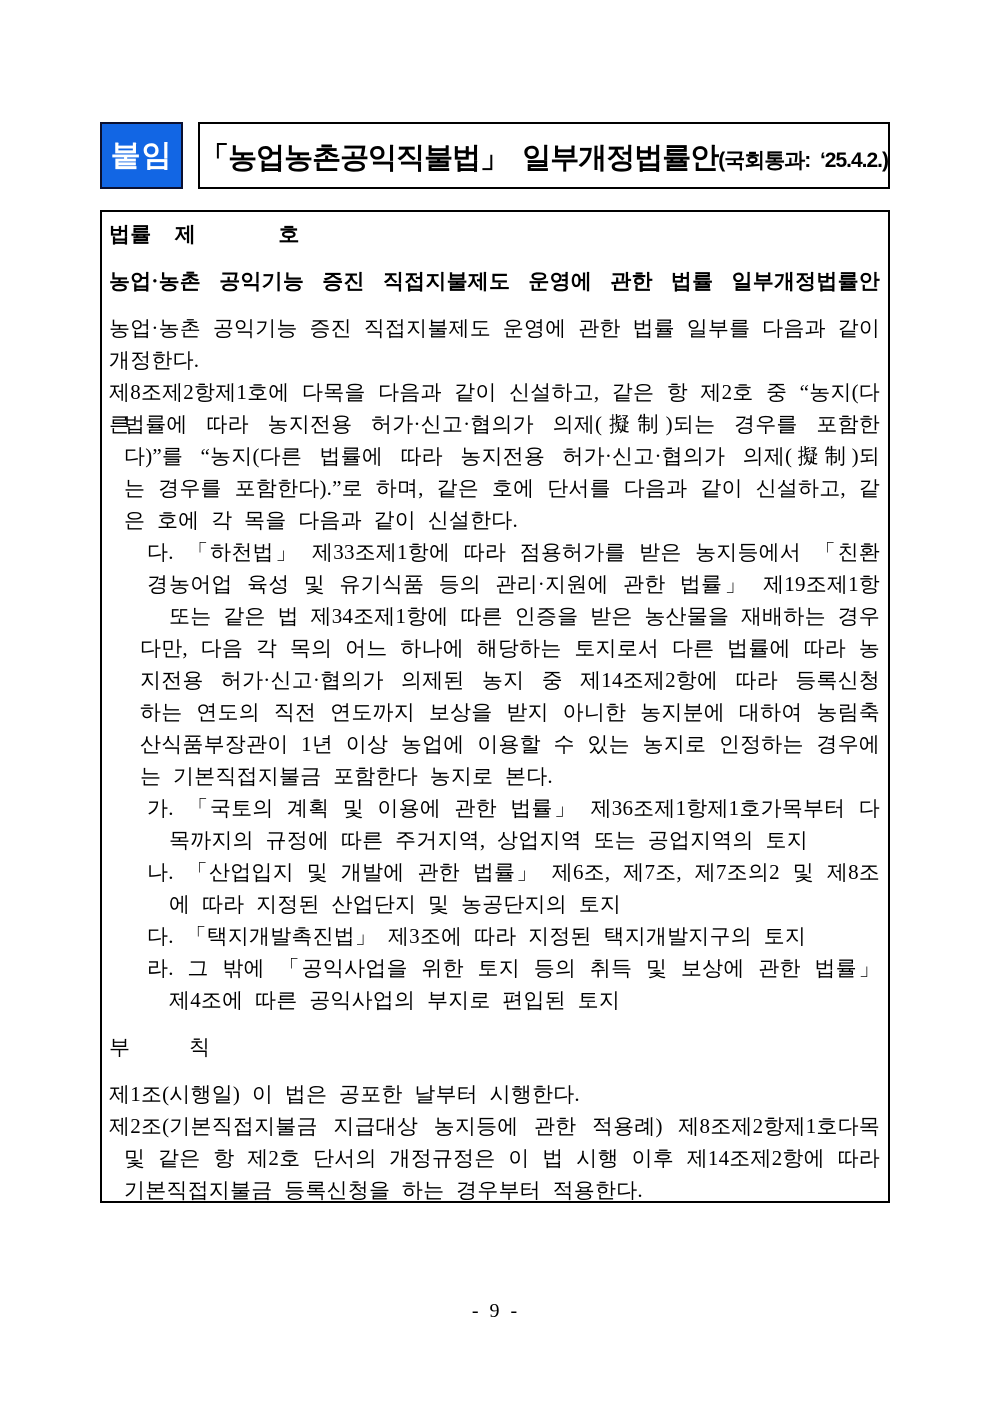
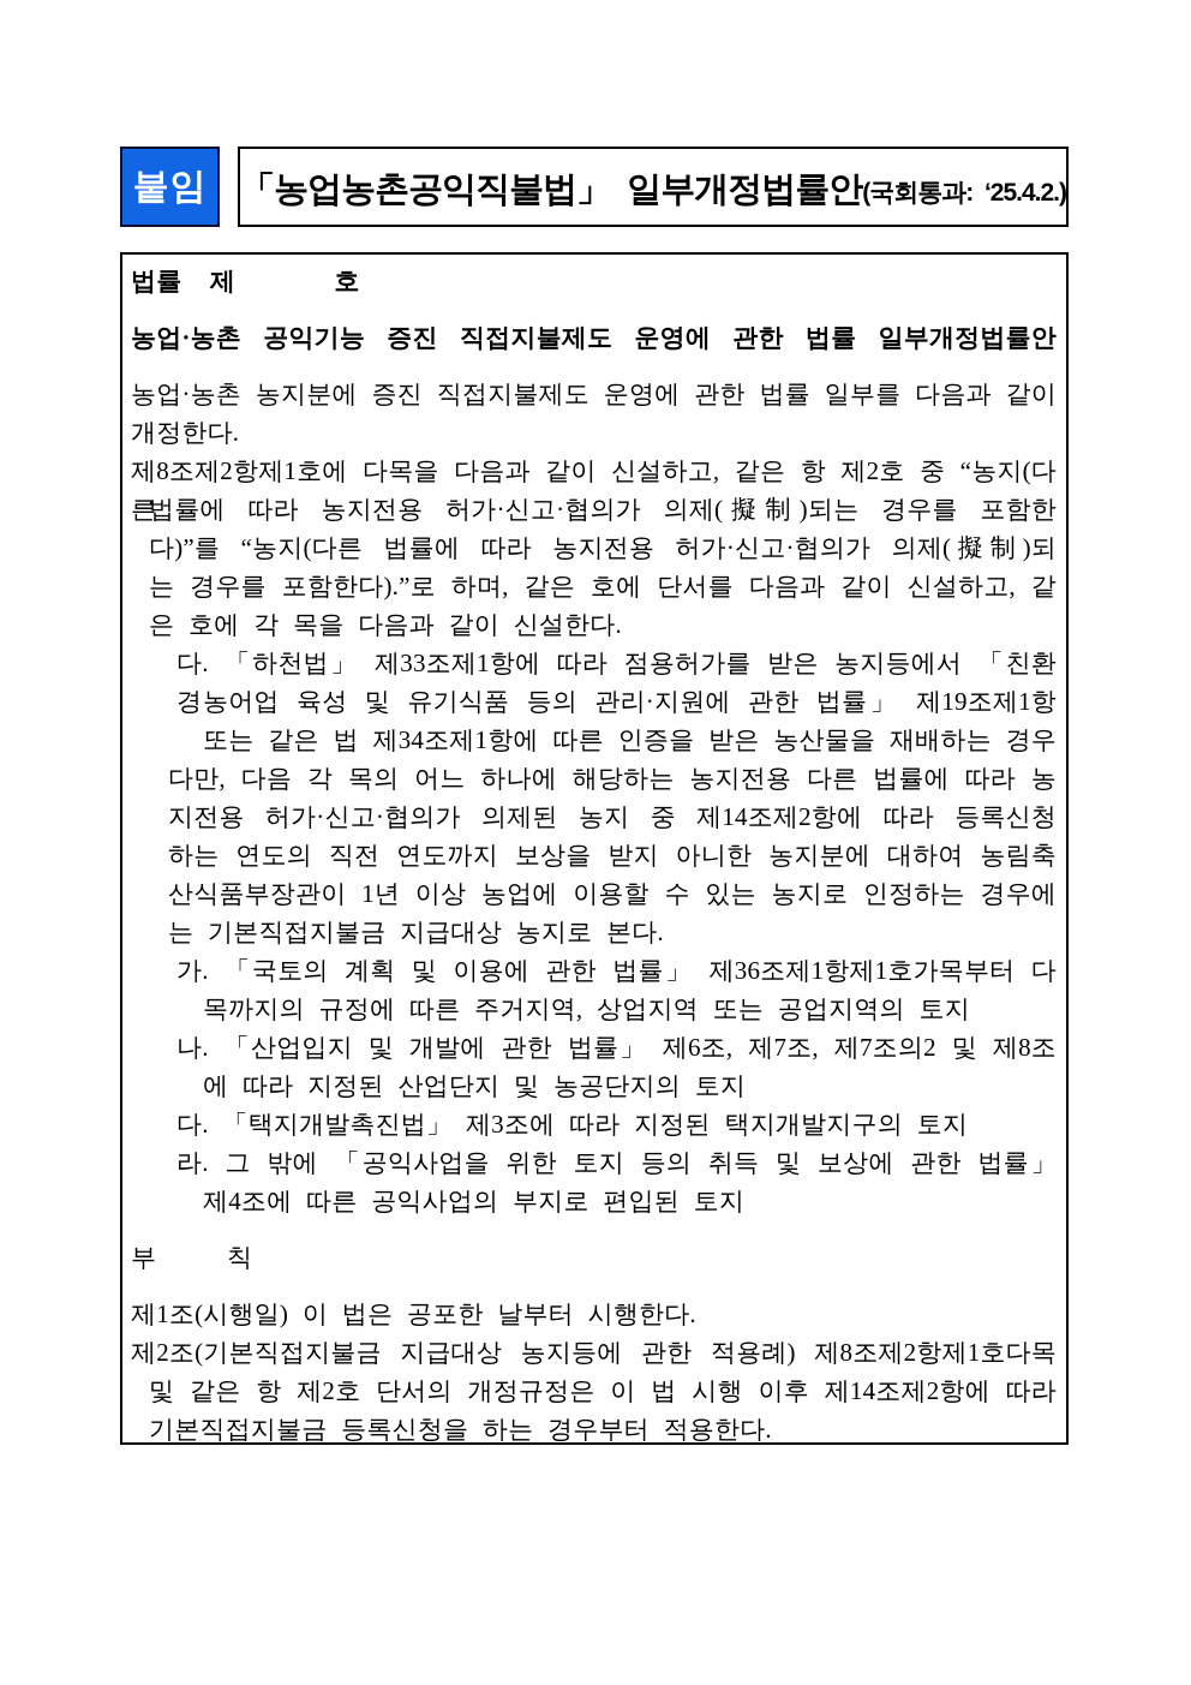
  붙임
  「농업농촌공익직불법」 일부개정법률안
  (국회통과: ‘25.4.2.)
  법률 제 호
  농업·농촌 공익기능 증진 직접지불제도 운영에 관한 법률 일부개정법률안
- 농업·농촌 공익기능 증진 직접지불제도 운영에 관한 법률 일부를 다음과 같이
+ 농업·농촌 농지분에 증진 직접지불제도 운영에 관한 법률 일부를 다음과 같이
  개정한다.
  제8조제2항제1호에 다목을 다음과 같이 신설하고, 같은 항 제2호 중 “농지(다른
  법률에 따라 농지전용 허가·신고·협의가 의제(擬制)되는 경우를 포함한
  다)”를 “농지(다른 법률에 따라 농지전용 허가·신고·협의가 의제(擬制)되
  는 경우를 포함한다).”로 하며, 같은 호에 단서를 다음과 같이 신설하고, 같
  은 호에 각 목을 다음과 같이 신설한다.
  다. 「하천법」 제33조제1항에 따라 점용허가를 받은 농지등에서 「친환경
  농어업 육성 및 유기식품 등의 관리·지원에 관한 법률」 제19조제1항
  또는 같은 법 제34조제1항에 따른 인증을 받은 농산물을 재배하는 경우
- 다만, 다음 각 목의 어느 하나에 해당하는 토지로서 다른 법률에 따라 농
+ 다만, 다음 각 목의 어느 하나에 해당하는 농지전용 다른 법률에 따라 농
  지전용 허가·신고·협의가 의제된 농지 중 제14조제2항에 따라 등록신청
  하는 연도의 직전 연도까지 보상을 받지 아니한 농지분에 대하여 농림축
  산식품부장관이 1년 이상 농업에 이용할 수 있는 농지로 인정하는 경우에
- 는 기본직접지불금 포함한다 농지로 본다.
+ 는 기본직접지불금 지급대상 농지로 본다.
  가. 「국토의 계획 및 이용에 관한 법률」 제36조제1항제1호가목부터 다
  목까지의 규정에 따른 주거지역, 상업지역 또는 공업지역의 토지
  나. 「산업입지 및 개발에 관한 법률」 제6조, 제7조, 제7조의2 및 제8조
  에 따라 지정된 산업단지 및 농공단지의 토지
  다. 「택지개발촉진법」 제3조에 따라 지정된 택지개발지구의 토지
  라. 그 밖에 「공익사업을 위한 토지 등의 취득 및 보상에 관한 법률」
  제4조에 따른 공익사업의 부지로 편입된 토지
  부 칙
  제1조(시행일) 이 법은 공포한 날부터 시행한다.
  제2조(기본직접지불금 지급대상 농지등에 관한 적용례) 제8조제2항제1호다목
  및 같은 항 제2호 단서의 개정규정은 이 법 시행 이후 제14조제2항에 따라
  기본직접지불금 등록신청을 하는 경우부터 적용한다.
- - 9 -
